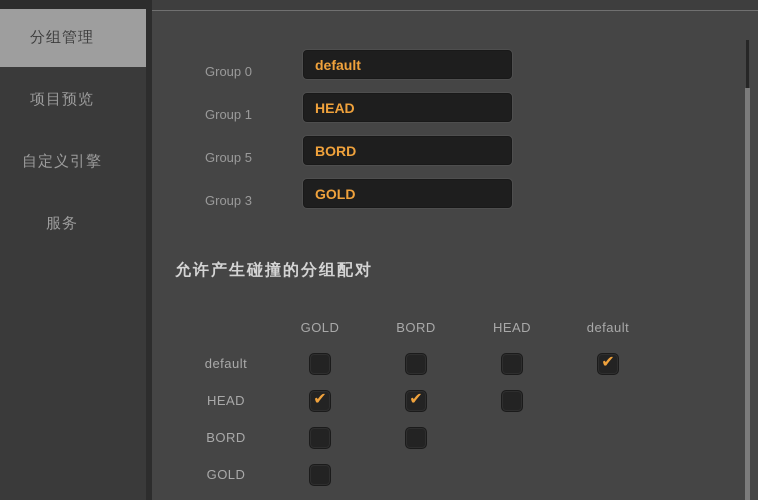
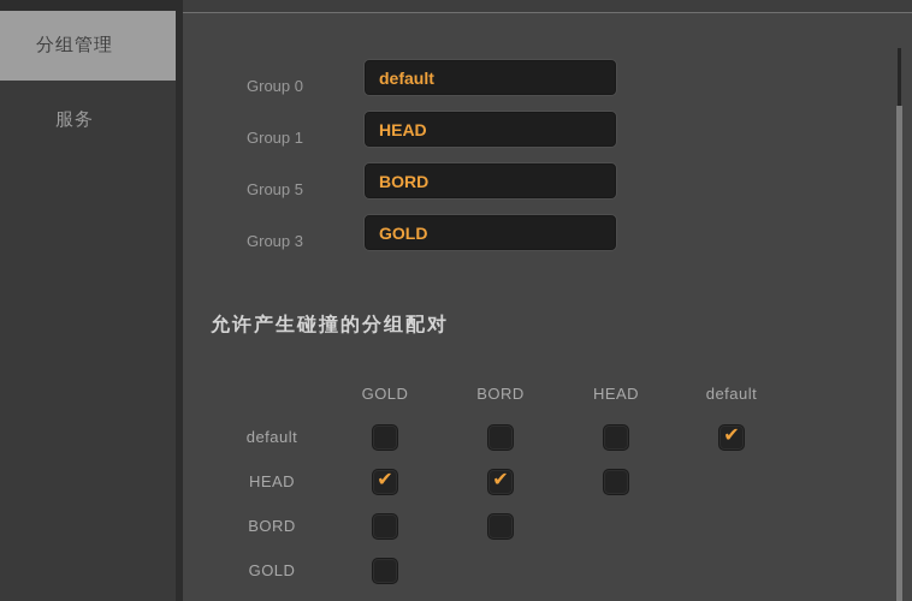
  分组管理
- 项目预览
- 自定义引擎
  服务
  Group 0
  default
  Group 1
  HEAD
  Group 5
  BORD
  Group 3
  GOLD
  允许产生碰撞的分组配对
  GOLD
  BORD
  HEAD
  default
  default
  ✔
  HEAD
  ✔
  ✔
  BORD
  GOLD
